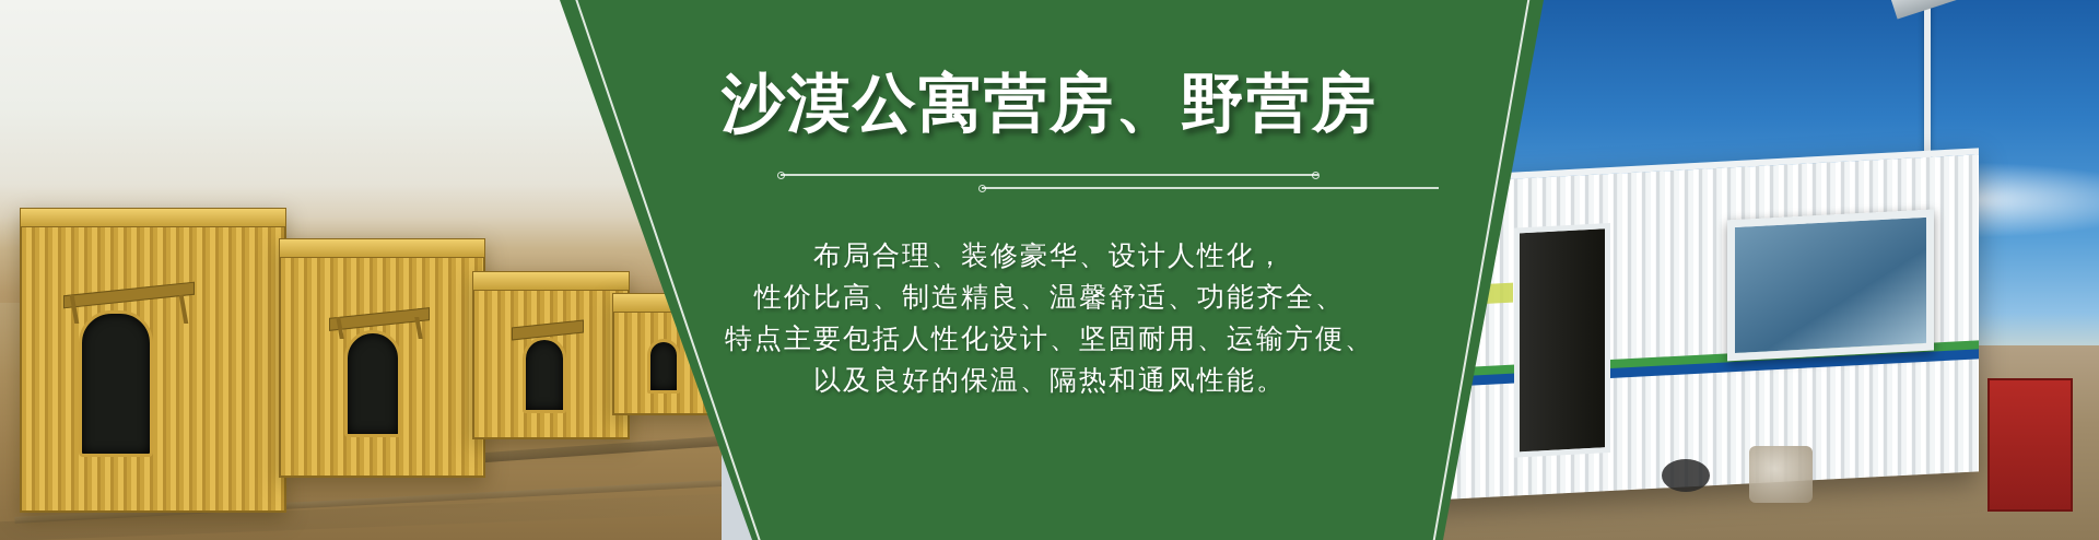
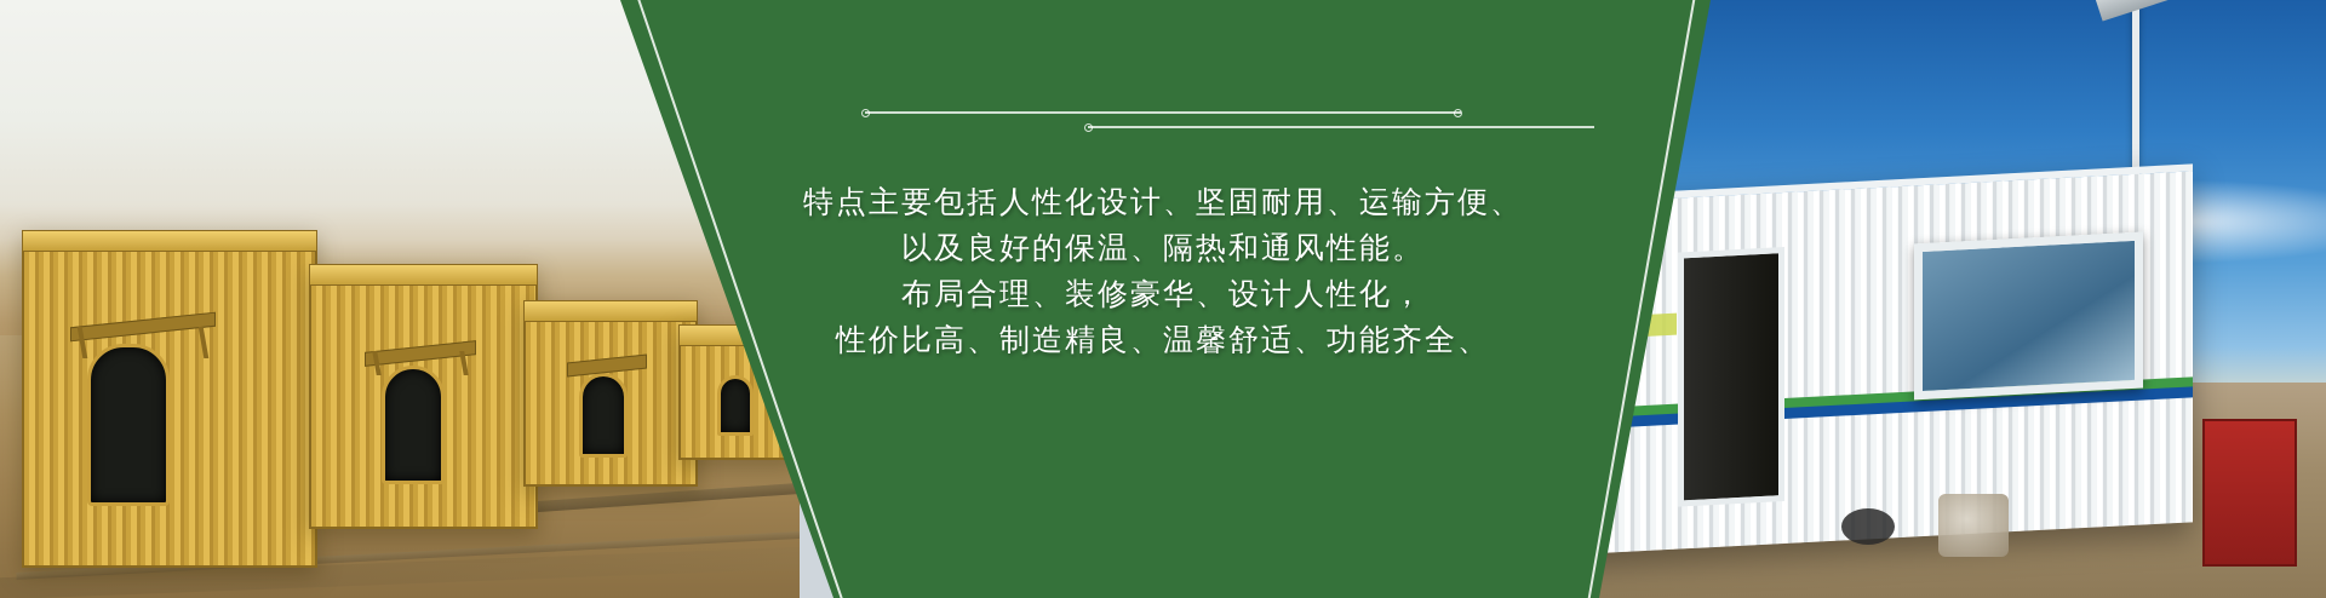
- 沙漠公寓营房、野营房
- 布局合理、装修豪华、设计人性化，
+ 特点主要包括人性化设计、坚固耐用、运输方便、
- 性价比高、制造精良、温馨舒适、功能齐全、
+ 以及良好的保温、隔热和通风性能。
- 特点主要包括人性化设计、坚固耐用、运输方便、
+ 布局合理、装修豪华、设计人性化，
- 以及良好的保温、隔热和通风性能。
+ 性价比高、制造精良、温馨舒适、功能齐全、
